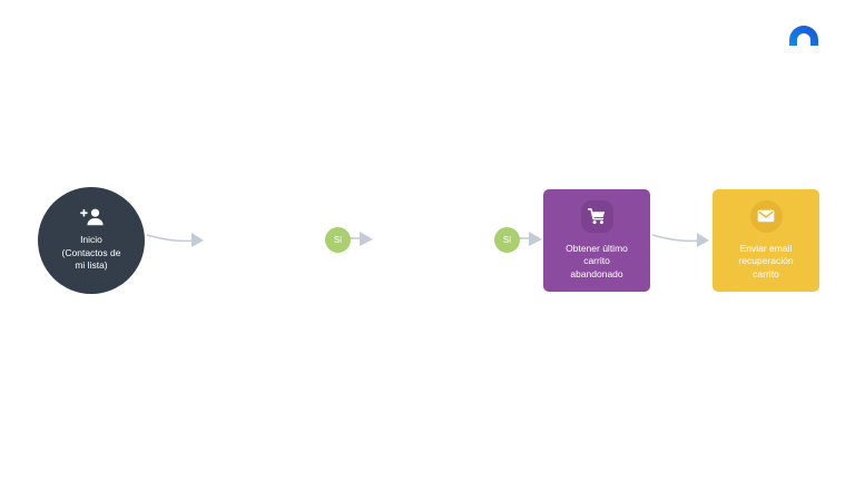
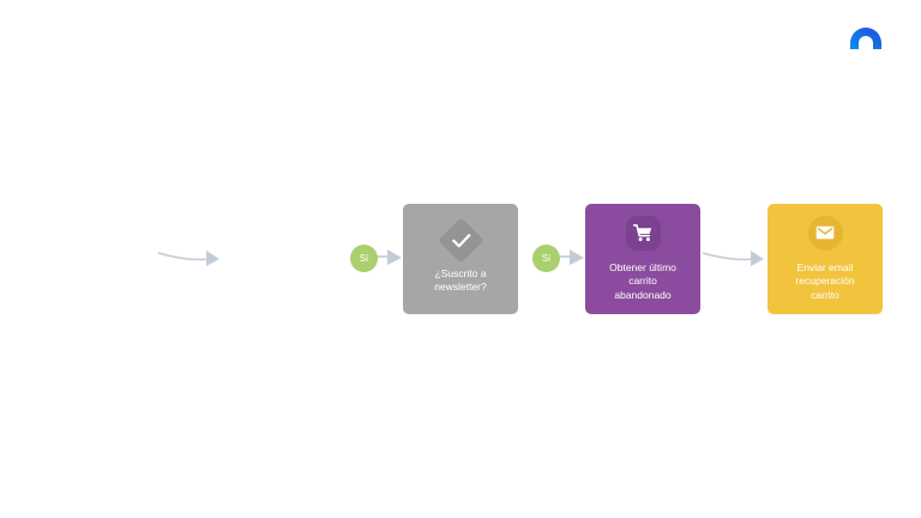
- Inicio
- (Contactos de
- mi lista)
  Sí
+ ¿Suscrito a
+ newsletter?
  Sí
  Obtener último
  carrito
  abandonado
  Enviar email
  recuperación
  carrito
